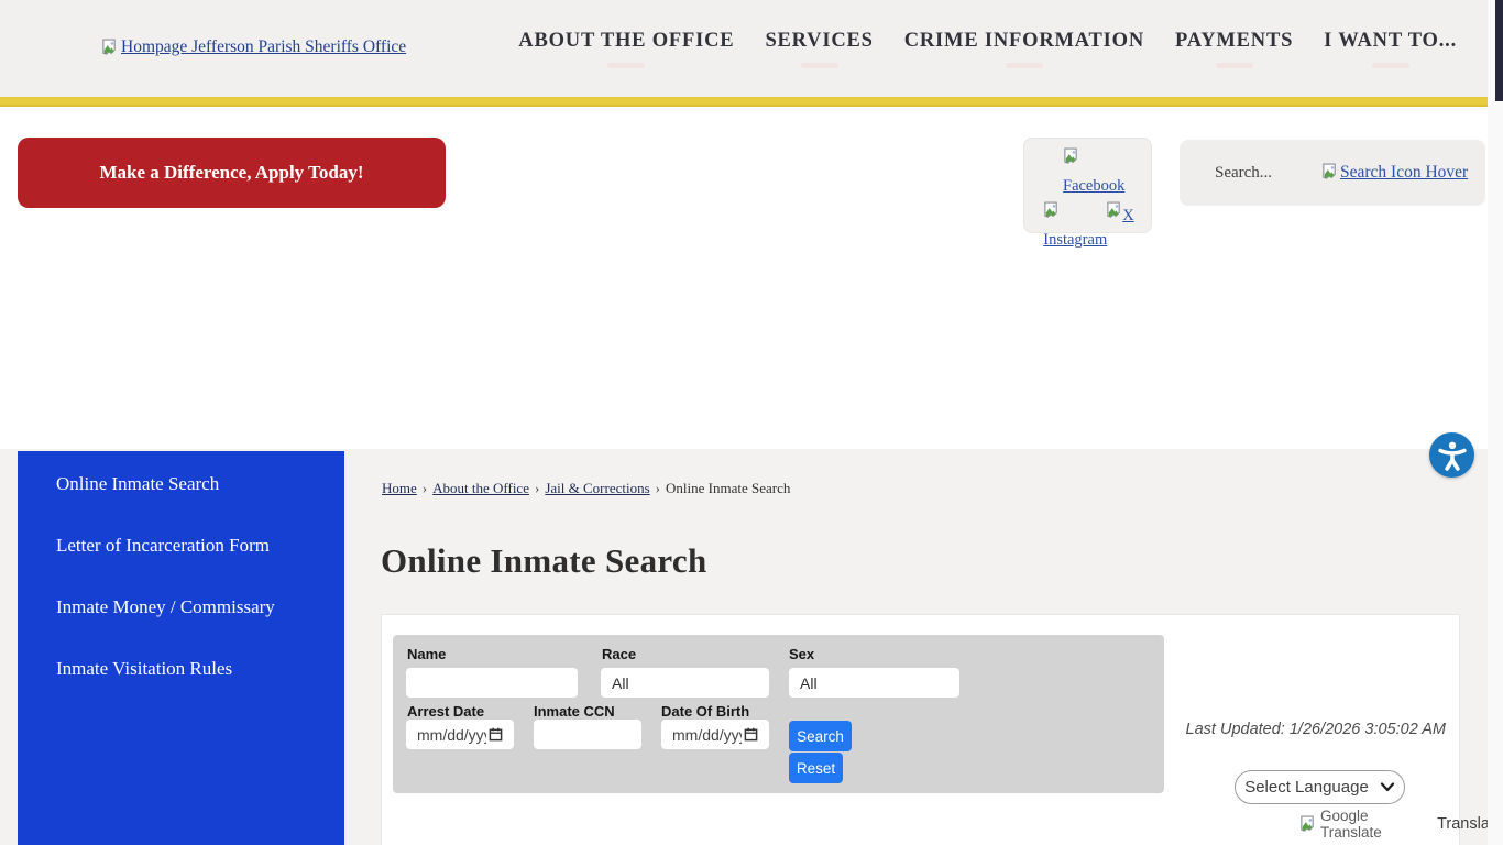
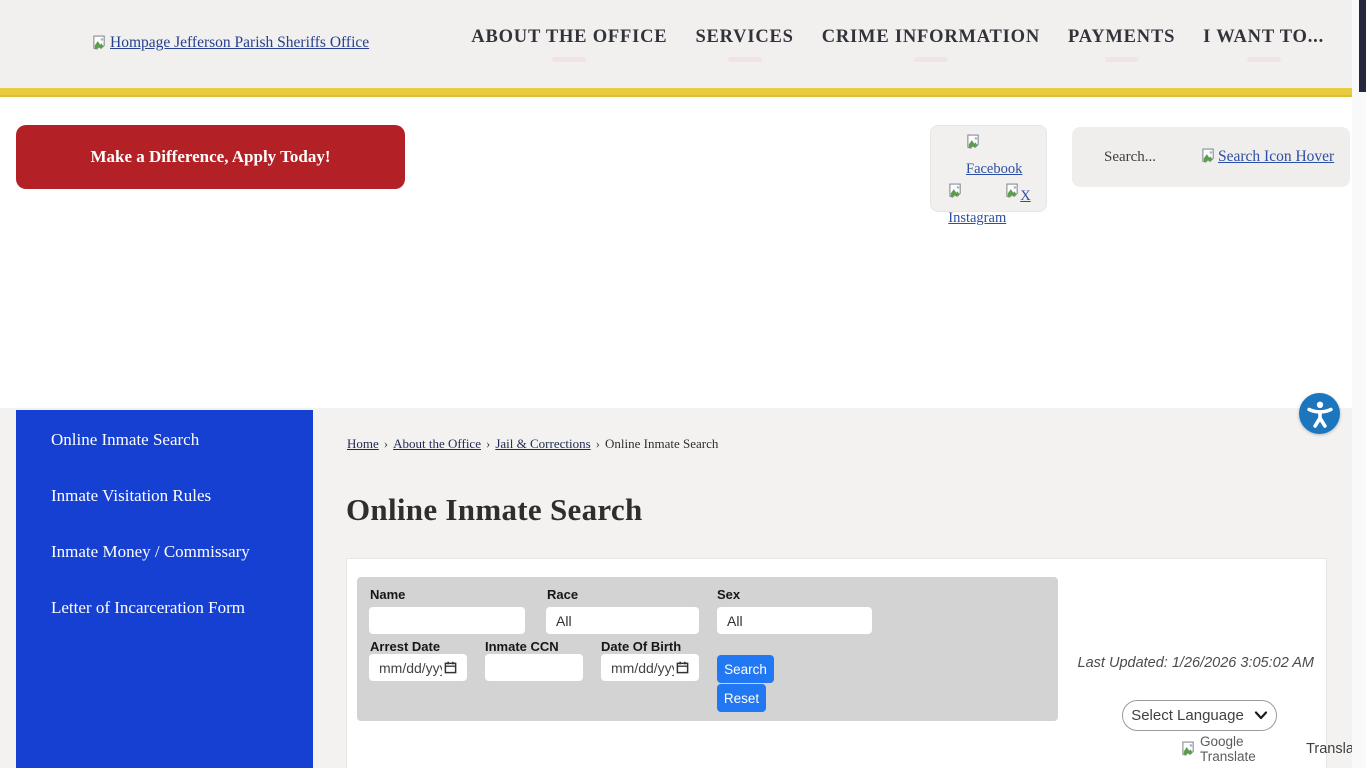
  Hompage Jefferson Parish Sheriffs Office
  ABOUT THE OFFICE
  SERVICES
  CRIME INFORMATION
  PAYMENTS
  I WANT TO...
  Make a Difference, Apply Today!
  Facebook
  Instagram
  X
  Search...
  Search Icon Hover
  Online Inmate Search
- Letter of Incarceration Form
+ Inmate Visitation Rules
  Inmate Money / Commissary
- Inmate Visitation Rules
+ Letter of Incarceration Form
  Home › About the Office › Jail & Corrections › Online Inmate Search
  Online Inmate Search
  Name
  Race
  Sex
  All
  All
  Arrest Date
  Inmate CCN
  Date Of Birth
  mm/dd/yy
  mm/dd/yy
  Search
  Reset
  Last Updated: 1/26/2026 3:05:02 AM
  Select Language
  Google Translate
  Transla
